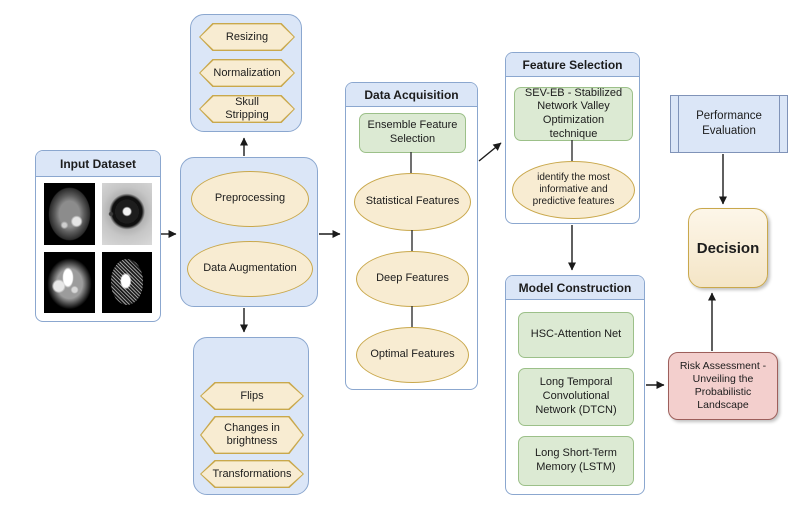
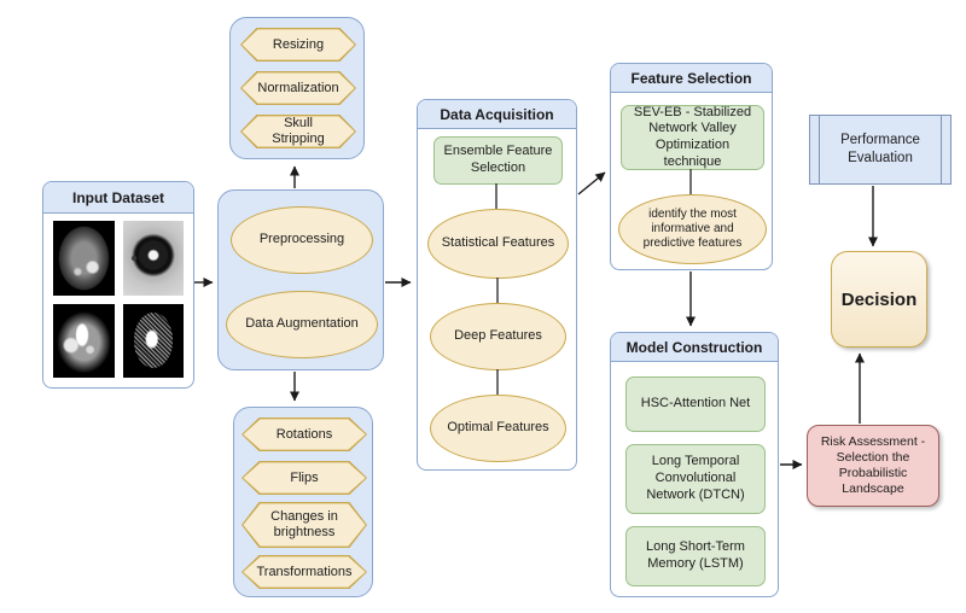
  Resizing
  Normalization
  Skull Stripping
  Input Dataset
  Preprocessing
  Data Augmentation
+ Rotations
  Flips
  Changes in brightness
  Transformations
  Data Acquisition
  Ensemble Feature Selection
  Statistical Features
  Deep Features
  Optimal Features
  Feature Selection
  SEV-EB - Stabilized Network Valley Optimization technique
  identify the most informative and predictive features
  Model Construction
  HSC-Attention Net
  Long Temporal Convolutional Network (DTCN)
  Long Short-Term Memory (LSTM)
  Performance Evaluation
  Decision
- Risk Assessment - Unveiling the Probabilistic Landscape
+ Risk Assessment - Selection the Probabilistic Landscape
